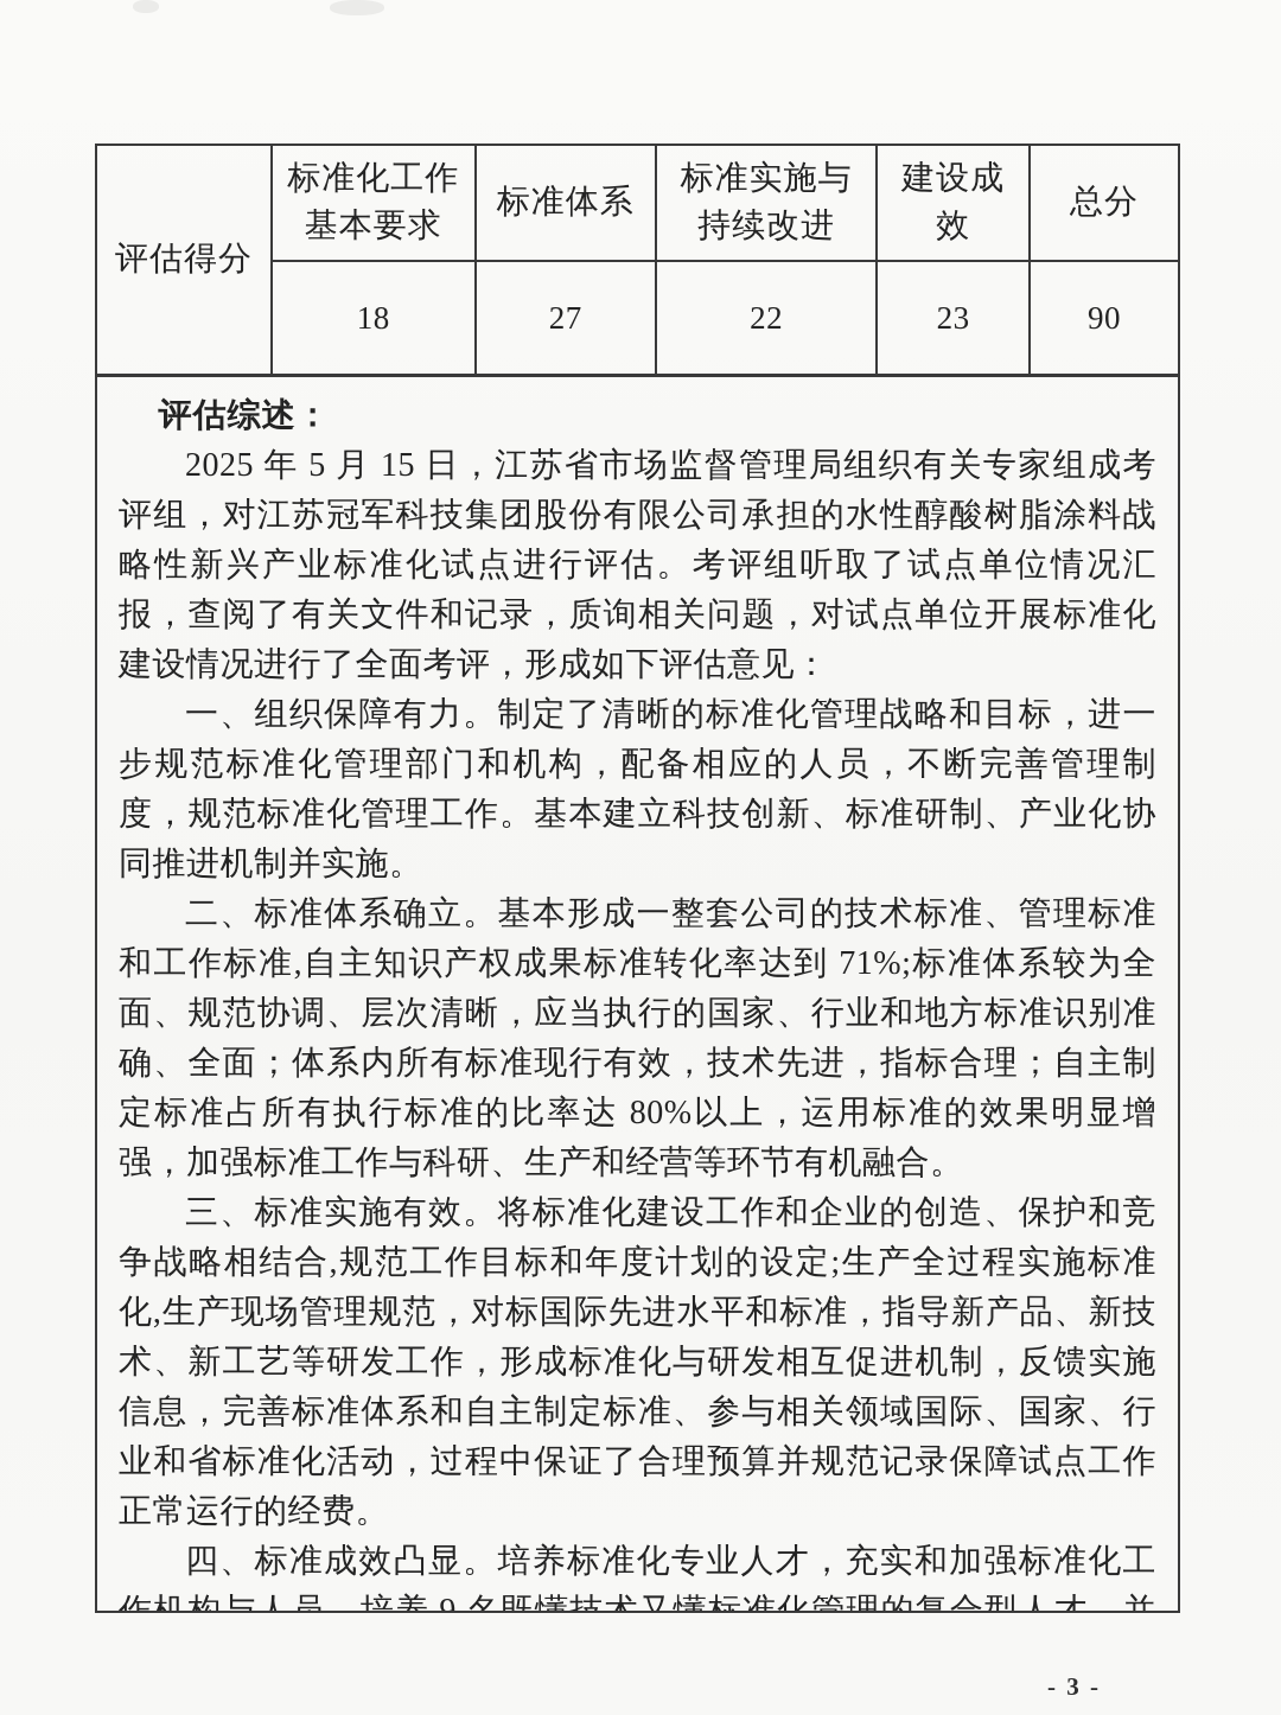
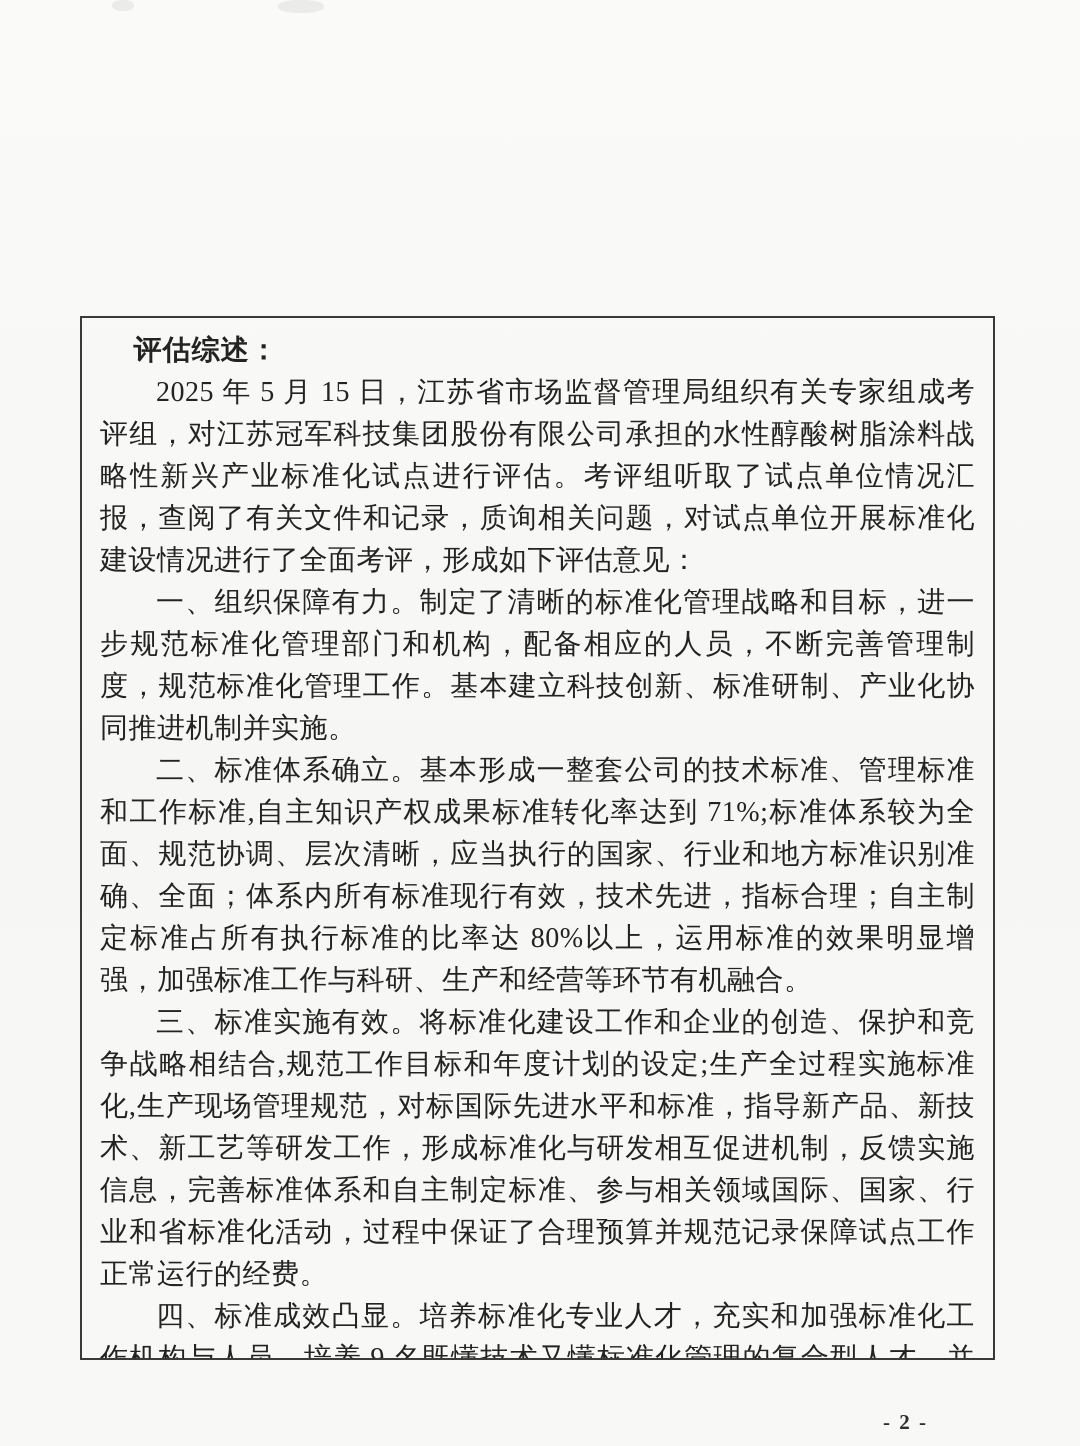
- 评估得分	标准化工作基本要求	标准体系	标准实施与持续改进	建设成效	总分
- 18	27	22	23	90
  评估综述：
  2025 年 5 月 15 日，江苏省市场监督管理局组织有关专家组成考评组，对江苏冠军科技集团股份有限公司承担的水性醇酸树脂涂料战略性新兴产业标准化试点进行评估。考评组听取了试点单位情况汇报，查阅了有关文件和记录，质询相关问题，对试点单位开展标准化建设情况进行了全面考评，形成如下评估意见：
  一、组织保障有力。制定了清晰的标准化管理战略和目标，进一步规范标准化管理部门和机构，配备相应的人员，不断完善管理制度，规范标准化管理工作。基本建立科技创新、标准研制、产业化协同推进机制并实施。
  二、标准体系确立。基本形成一整套公司的技术标准、管理标准和工作标准,自主知识产权成果标准转化率达到 71%;标准体系较为全面、规范协调、层次清晰，应当执行的国家、行业和地方标准识别准确、全面；体系内所有标准现行有效，技术先进，指标合理；自主制定标准占所有执行标准的比率达 80%以上，运用标准的效果明显增强，加强标准工作与科研、生产和经营等环节有机融合。
  三、标准实施有效。将标准化建设工作和企业的创造、保护和竞争战略相结合,规范工作目标和年度计划的设定;生产全过程实施标准化,生产现场管理规范，对标国际先进水平和标准，指导新产品、新技术、新工艺等研发工作，形成标准化与研发相互促进机制，反馈实施信息，完善标准体系和自主制定标准、参与相关领域国际、国家、行业和省标准化活动，过程中保证了合理预算并规范记录保障试点工作正常运行的经费。
  四、标准成效凸显。培养标准化专业人才，充实和加强标准化工作机构与人员，培养 9 名既懂技术又懂标准化管理的复合型人才，并
- - 3 -
+ - 2 -
